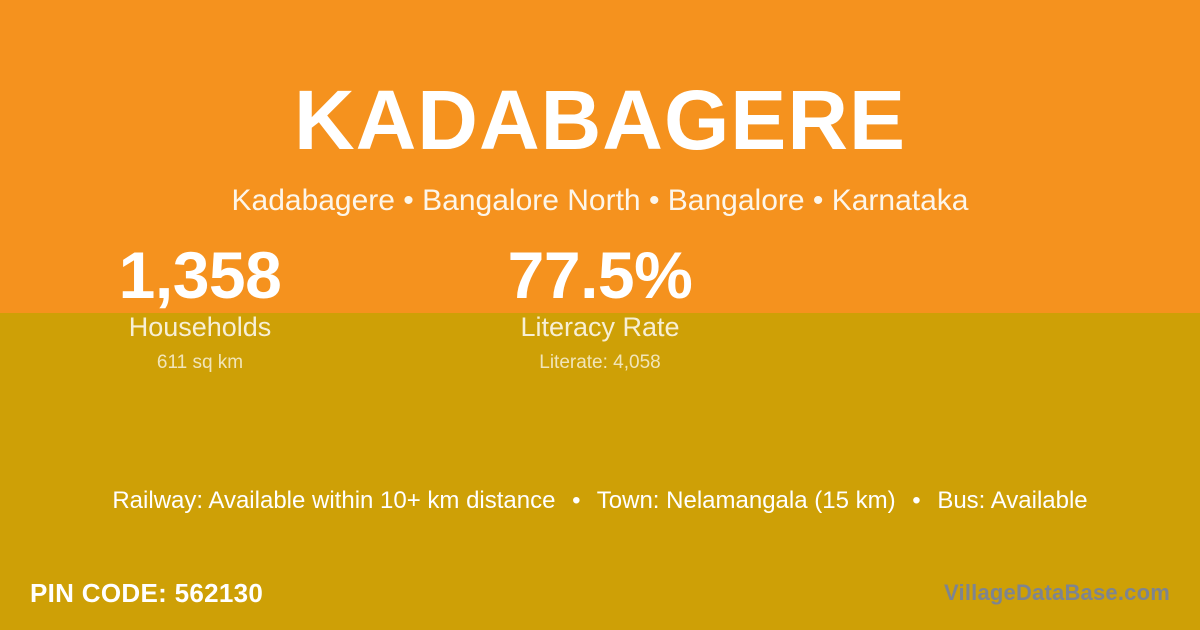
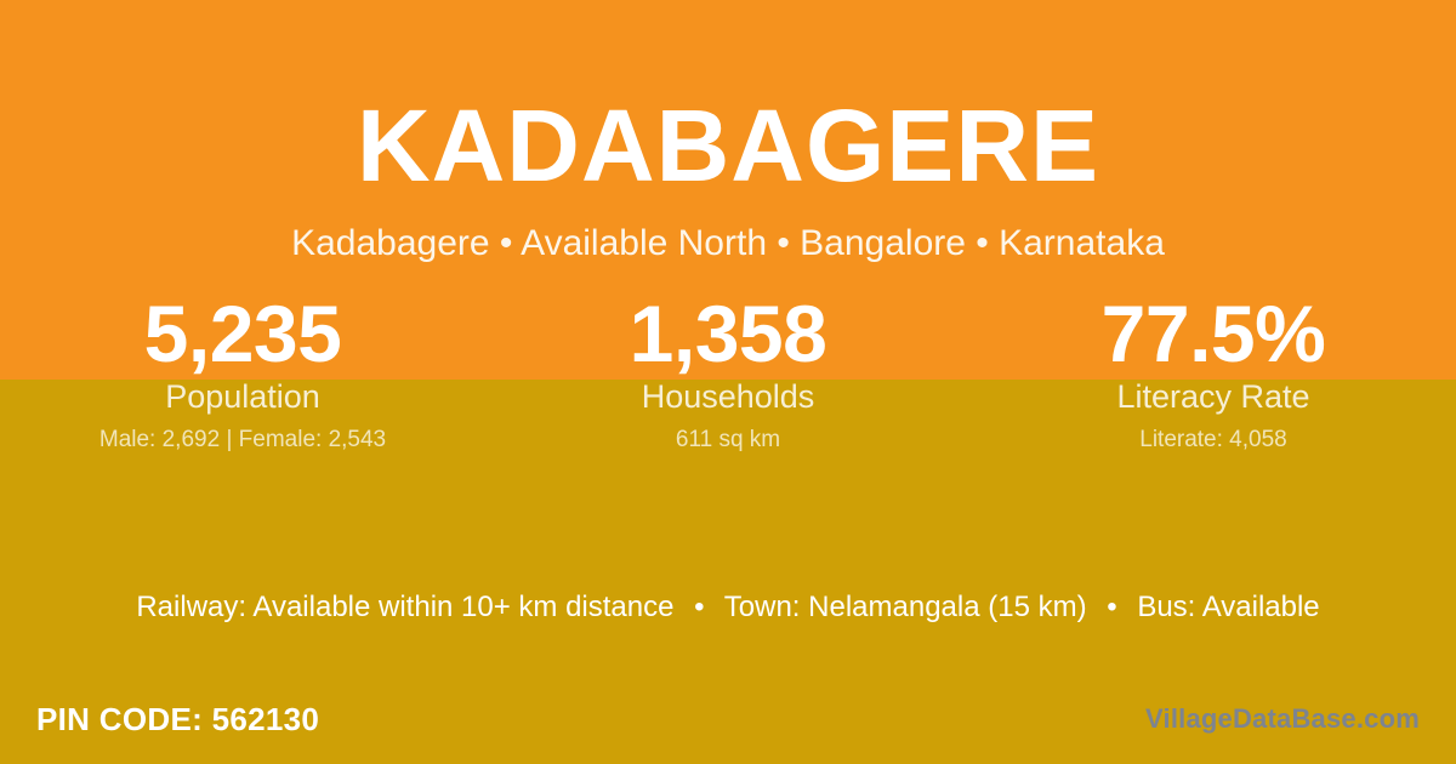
  KADABAGERE
- Kadabagere • Bangalore North • Bangalore • Karnataka
+ Kadabagere • Available North • Bangalore • Karnataka
+ 5,235
+ Population
+ Male: 2,692 | Female: 2,543
  1,358
  Households
  611 sq km
  77.5%
  Literacy Rate
  Literate: 4,058
  Railway: Available within 10+ km distance • Town: Nelamangala (15 km) • Bus: Available
  PIN CODE: 562130
  VillageDataBase.com
